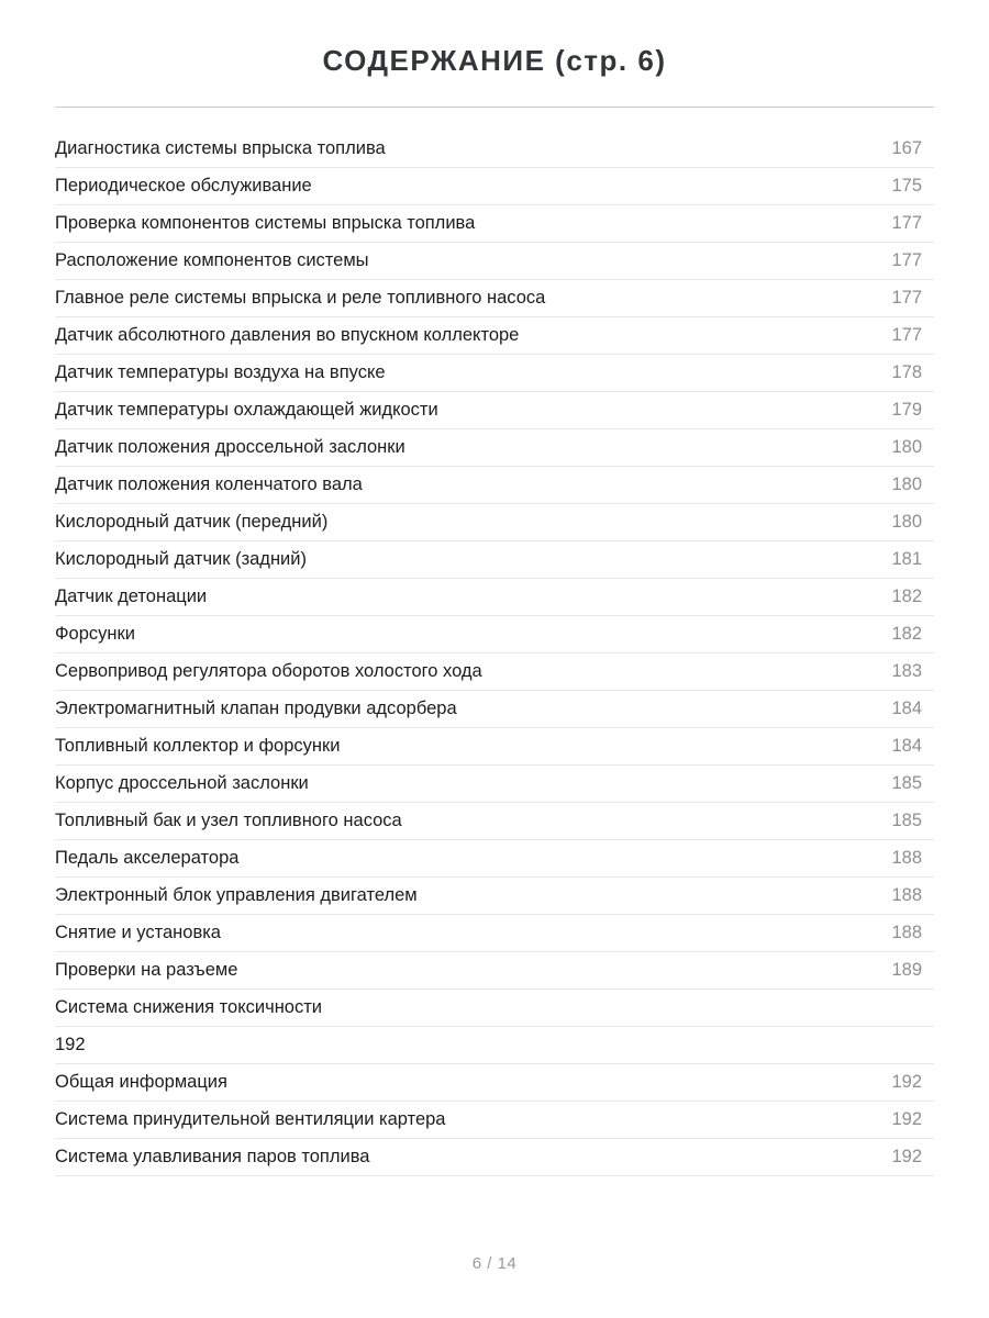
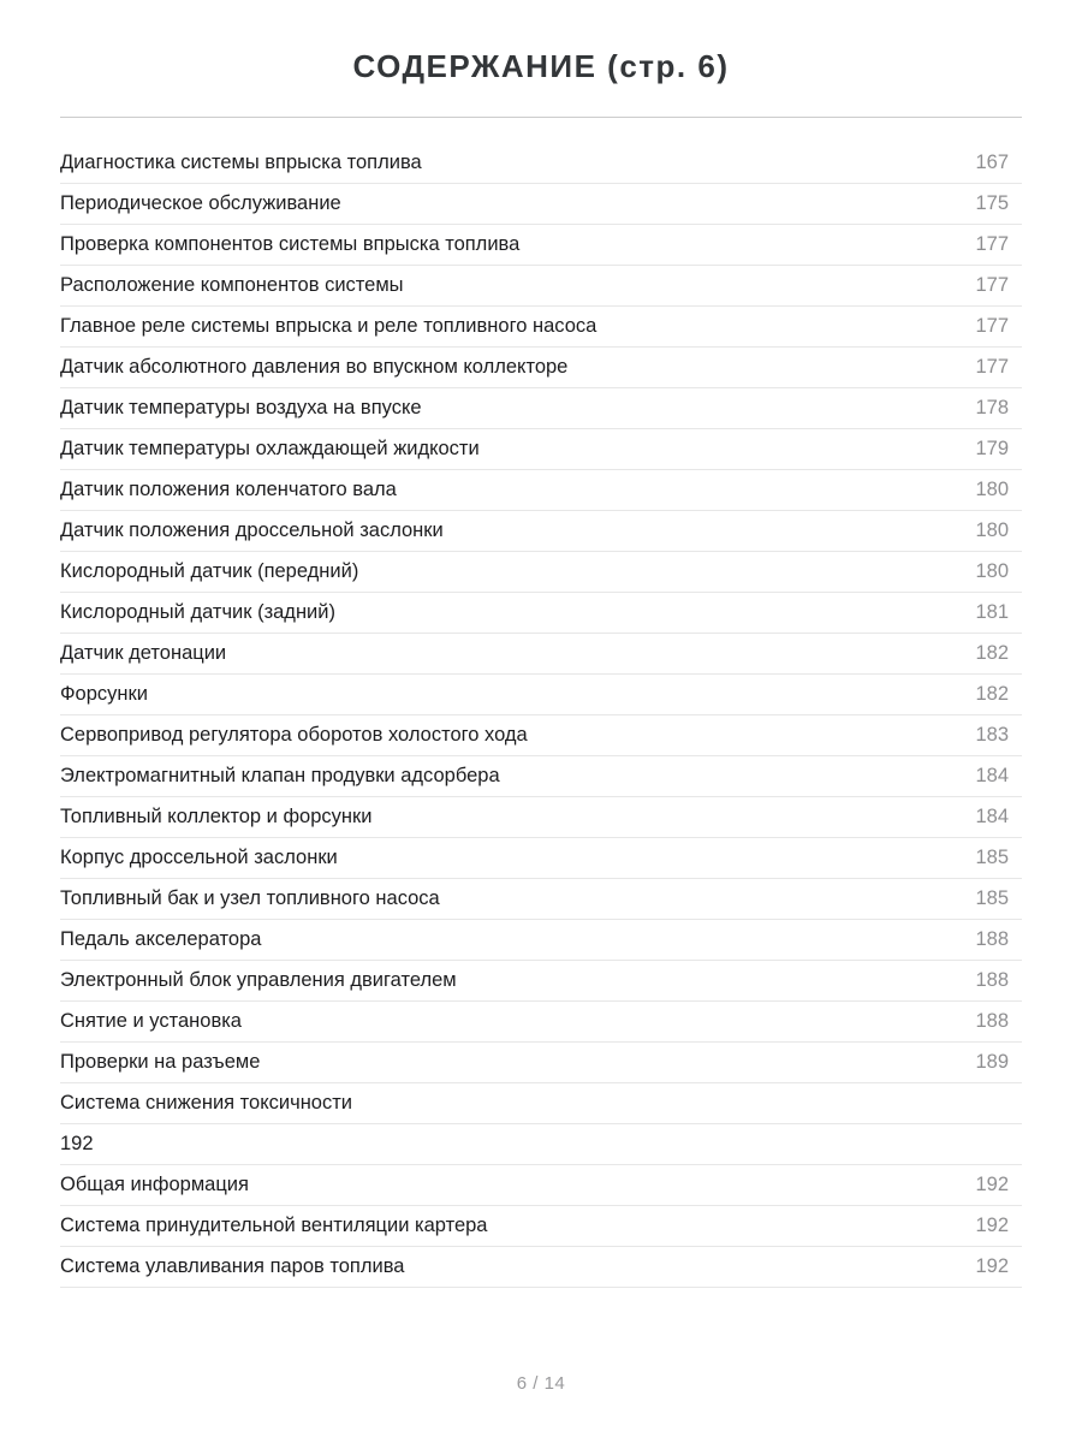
  СОДЕРЖАНИЕ (стр. 6)
  Диагностика системы впрыска топлива
  167
  Периодическое обслуживание
  175
  Проверка компонентов системы впрыска топлива
  177
  Расположение компонентов системы
  177
  Главное реле системы впрыска и реле топливного насоса
  177
  Датчик абсолютного давления во впускном коллекторе
  177
  Датчик температуры воздуха на впуске
  178
  Датчик температуры охлаждающей жидкости
  179
- Датчик положения дроссельной заслонки
+ Датчик положения коленчатого вала
  180
- Датчик положения коленчатого вала
+ Датчик положения дроссельной заслонки
  180
  Кислородный датчик (передний)
  180
  Кислородный датчик (задний)
  181
  Датчик детонации
  182
  Форсунки
  182
  Сервопривод регулятора оборотов холостого хода
  183
  Электромагнитный клапан продувки адсорбера
  184
  Топливный коллектор и форсунки
  184
  Корпус дроссельной заслонки
  185
  Топливный бак и узел топливного насоса
  185
  Педаль акселератора
  188
  Электронный блок управления двигателем
  188
  Снятие и установка
  188
  Проверки на разъеме
  189
  Система снижения токсичности
  192
  Общая информация
  192
  Система принудительной вентиляции картера
  192
  Система улавливания паров топлива
  192
  6 / 14
